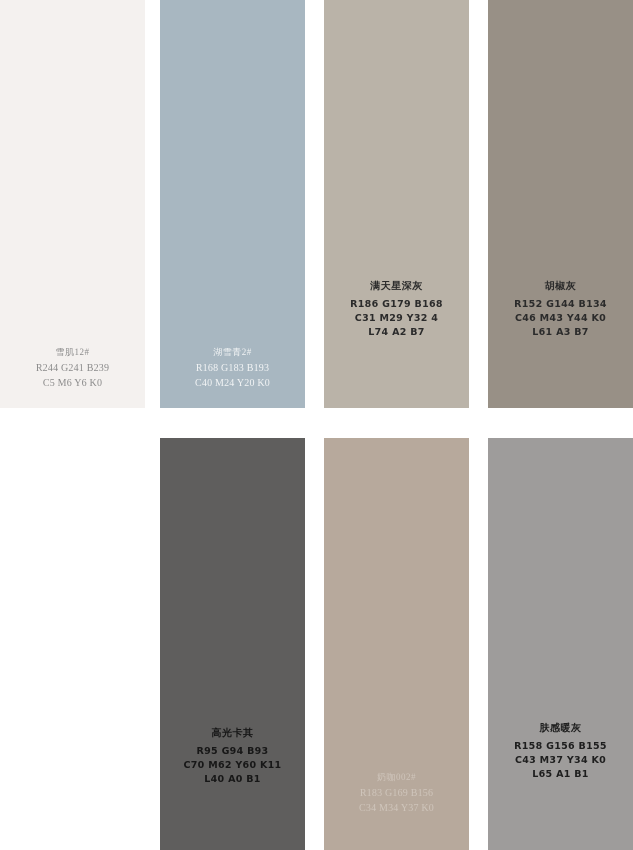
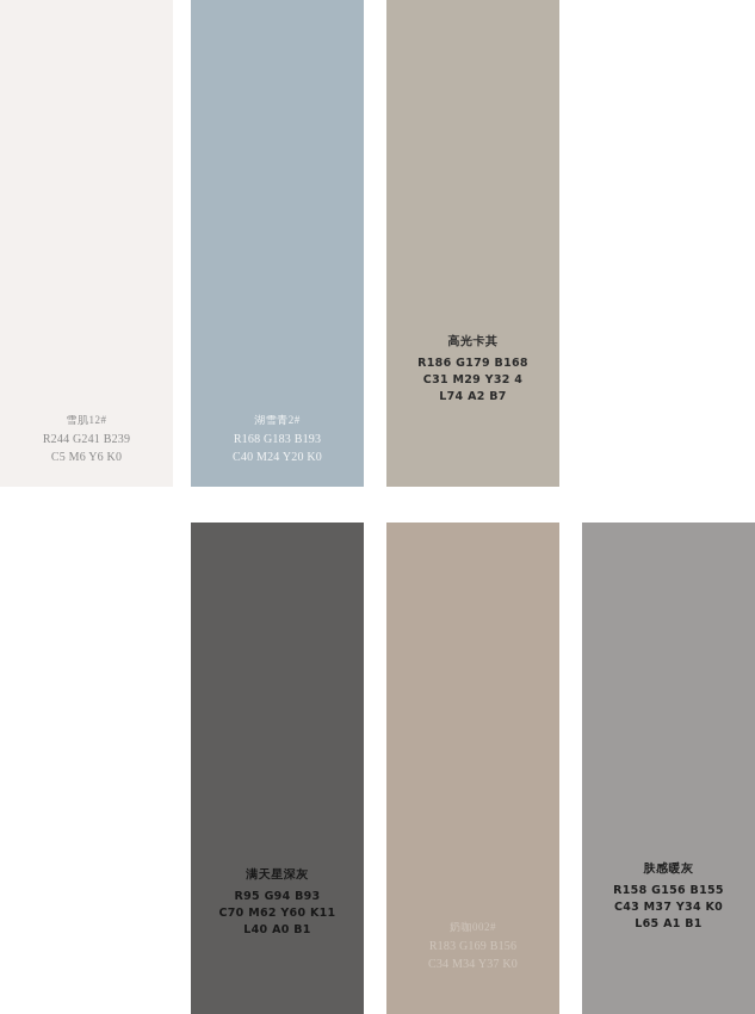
  雪肌12#
  R244 G241 B239
  C5 M6 Y6 K0
  湖雪青2#
  R168 G183 B193
  C40 M24 Y20 K0
- 满天星深灰
+ 高光卡其
  R186 G179 B168
  C31 M29 Y32 4
  L74 A2 B7
- 胡椒灰
- R152 G144 B134
- C46 M43 Y44 K0
- L61 A3 B7
- 高光卡其
+ 满天星深灰
  R95 G94 B93
  C70 M62 Y60 K11
  L40 A0 B1
  奶咖002#
  R183 G169 B156
  C34 M34 Y37 K0
  肤感暖灰
  R158 G156 B155
  C43 M37 Y34 K0
  L65 A1 B1
